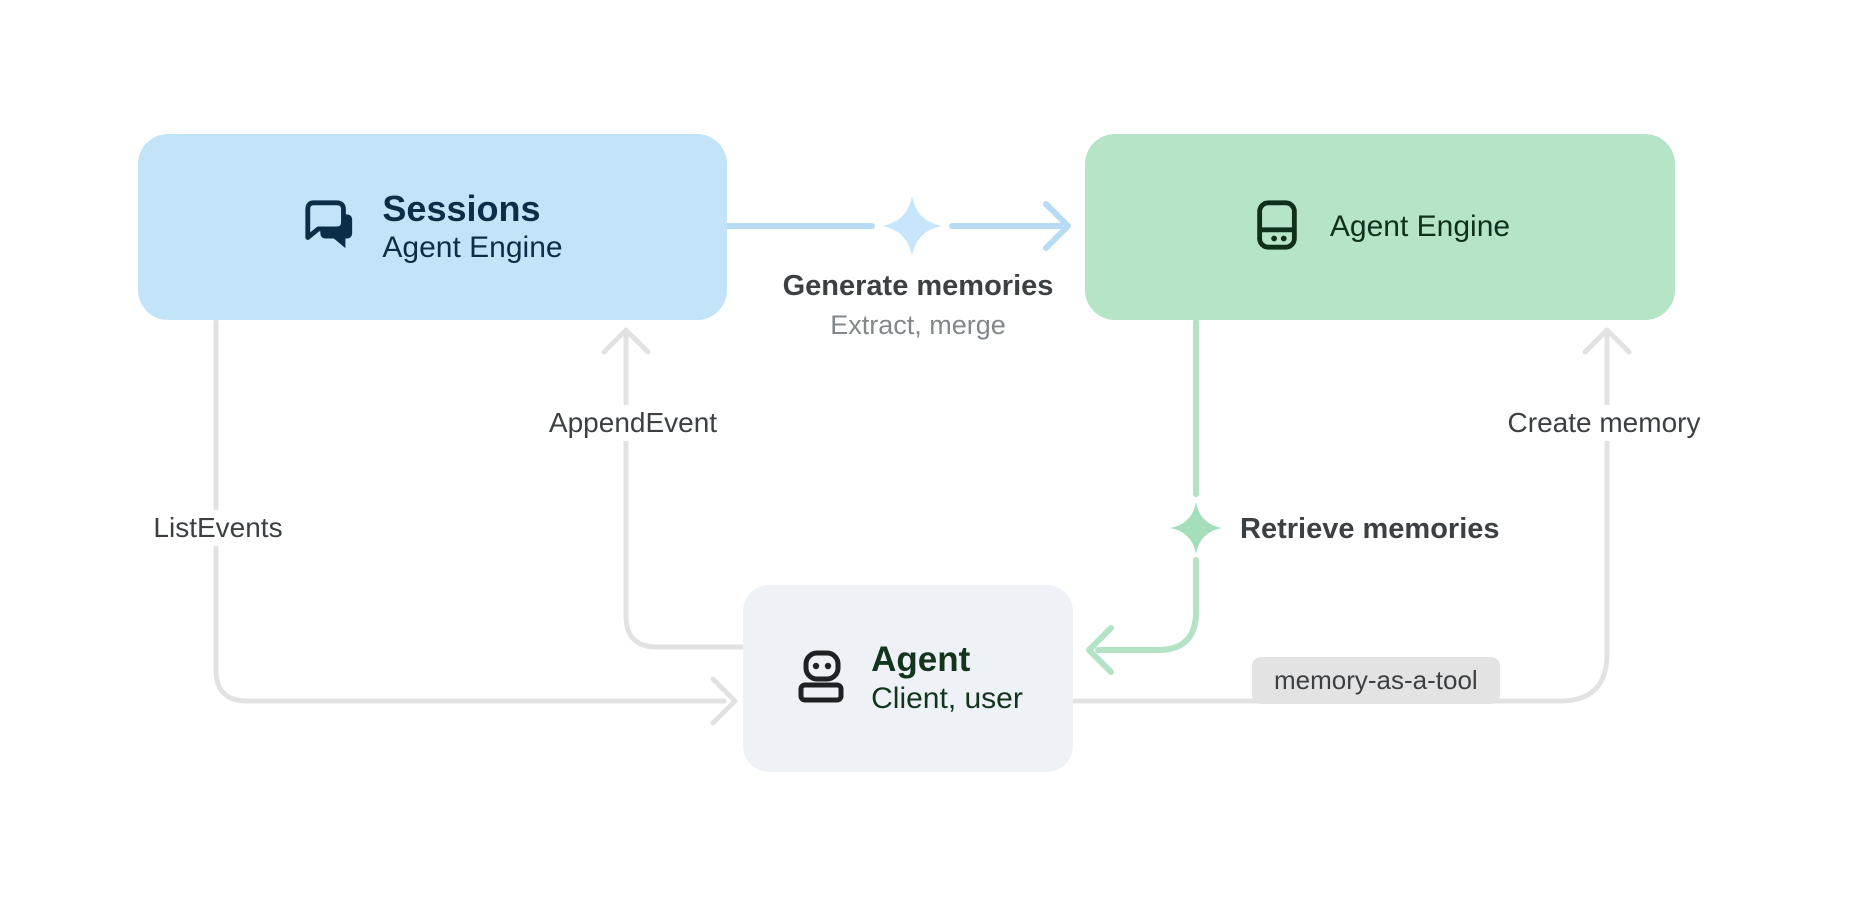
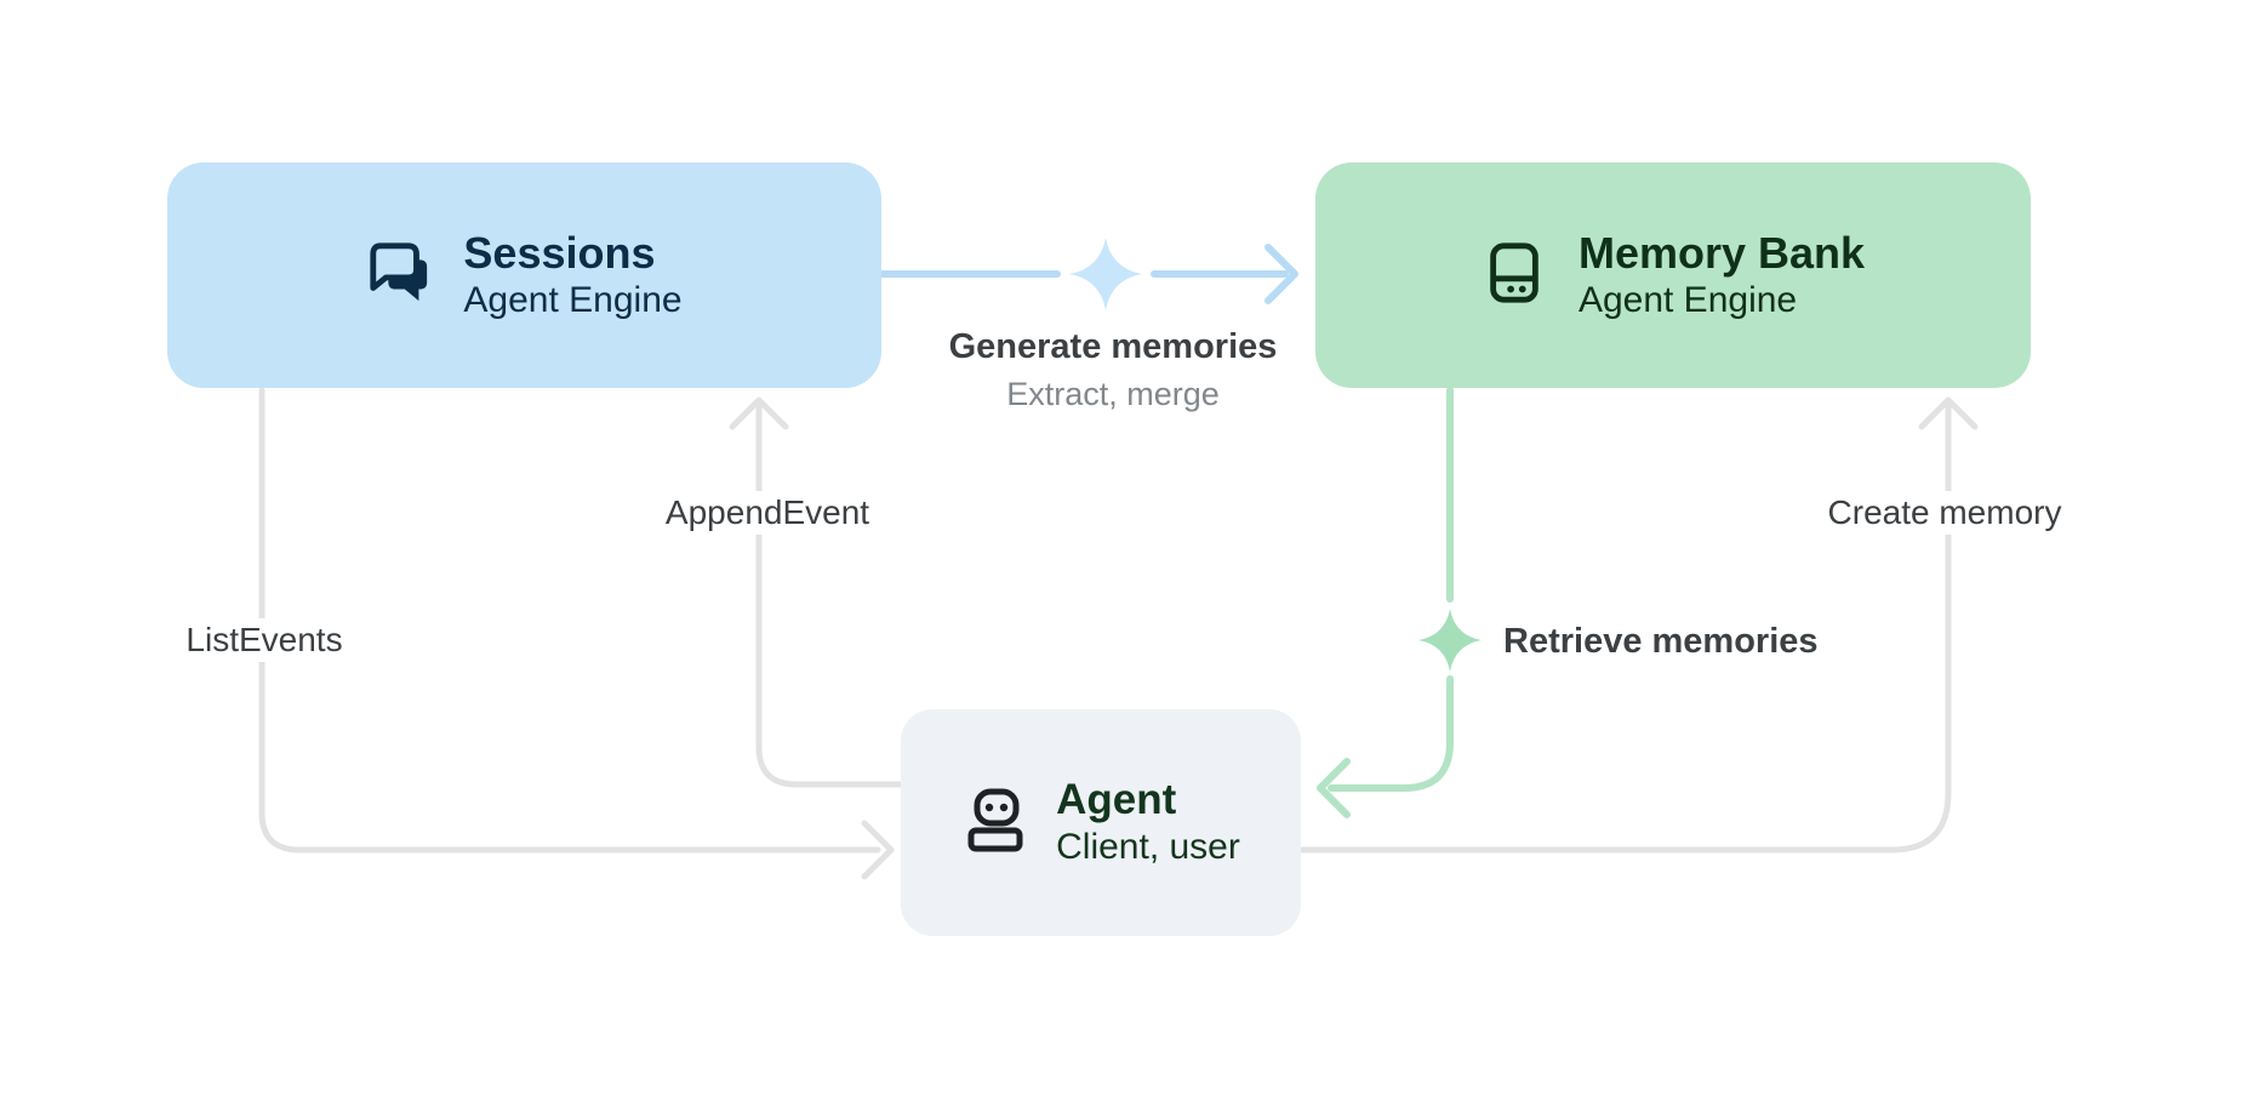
  Sessions
  Agent Engine
+ Memory Bank
  Agent Engine
  Agent
  Client, user
  Generate memories
  Extract, merge
  AppendEvent
  ListEvents
  Create memory
  Retrieve memories
- memory-as-a-tool
